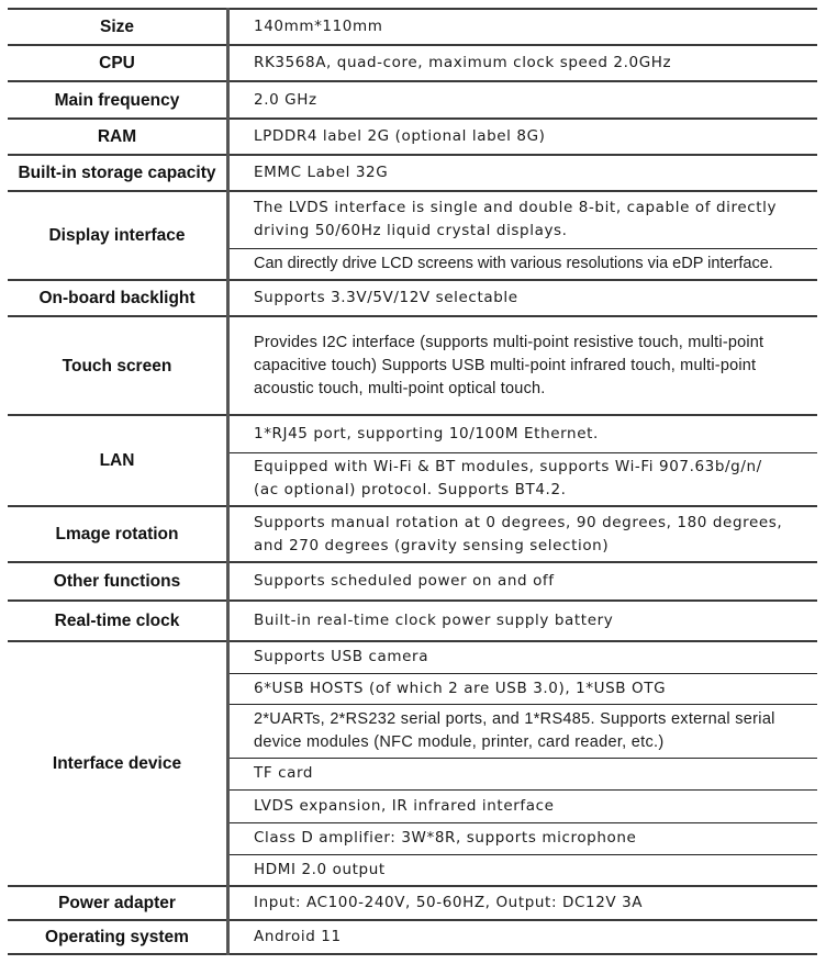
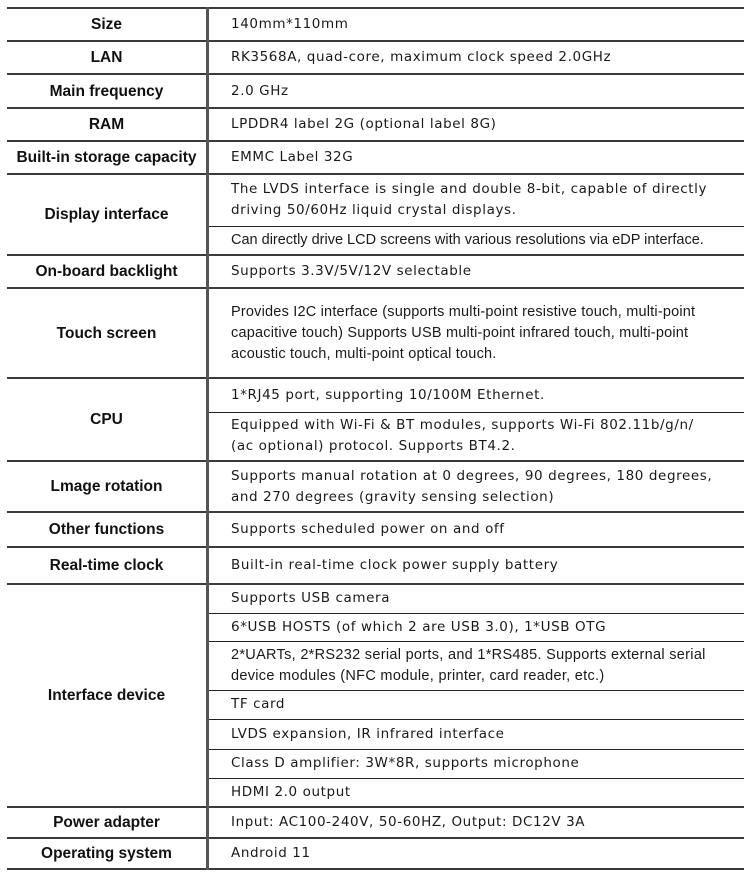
  Size	140mm*110mm
- CPU	RK3568A, quad-core, maximum clock speed 2.0GHz
+ LAN	RK3568A, quad-core, maximum clock speed 2.0GHz
  Main frequency	2.0 GHz
  RAM	LPDDR4 label 2G (optional label 8G)
  Built-in storage capacity	EMMC Label 32G
  Display interface	The LVDS interface is single and double 8-bit, capable of directly driving 50/60Hz liquid crystal displays.
  Can directly drive LCD screens with various resolutions via eDP interface.
  On-board backlight	Supports 3.3V/5V/12V selectable
  Touch screen	Provides I2C interface (supports multi-point resistive touch, multi-point capacitive touch) Supports USB multi-point infrared touch, multi-point acoustic touch, multi-point optical touch.
- LAN	1*RJ45 port, supporting 10/100M Ethernet.
+ CPU	1*RJ45 port, supporting 10/100M Ethernet.
- Equipped with Wi-Fi & BT modules, supports Wi-Fi 907.63b/g/n/ (ac optional) protocol. Supports BT4.2.
+ Equipped with Wi-Fi & BT modules, supports Wi-Fi 802.11b/g/n/ (ac optional) protocol. Supports BT4.2.
  Lmage rotation	Supports manual rotation at 0 degrees, 90 degrees, 180 degrees, and 270 degrees (gravity sensing selection)
  Other functions	Supports scheduled power on and off
  Real-time clock	Built-in real-time clock power supply battery
  Interface device	Supports USB camera
  6*USB HOSTS (of which 2 are USB 3.0), 1*USB OTG
  2*UARTs, 2*RS232 serial ports, and 1*RS485. Supports external serial device modules (NFC module, printer, card reader, etc.)
  TF card
  LVDS expansion, IR infrared interface
  Class D amplifier: 3W*8R, supports microphone
  HDMI 2.0 output
  Power adapter	Input: AC100-240V, 50-60HZ, Output: DC12V 3A
  Operating system	Android 11
